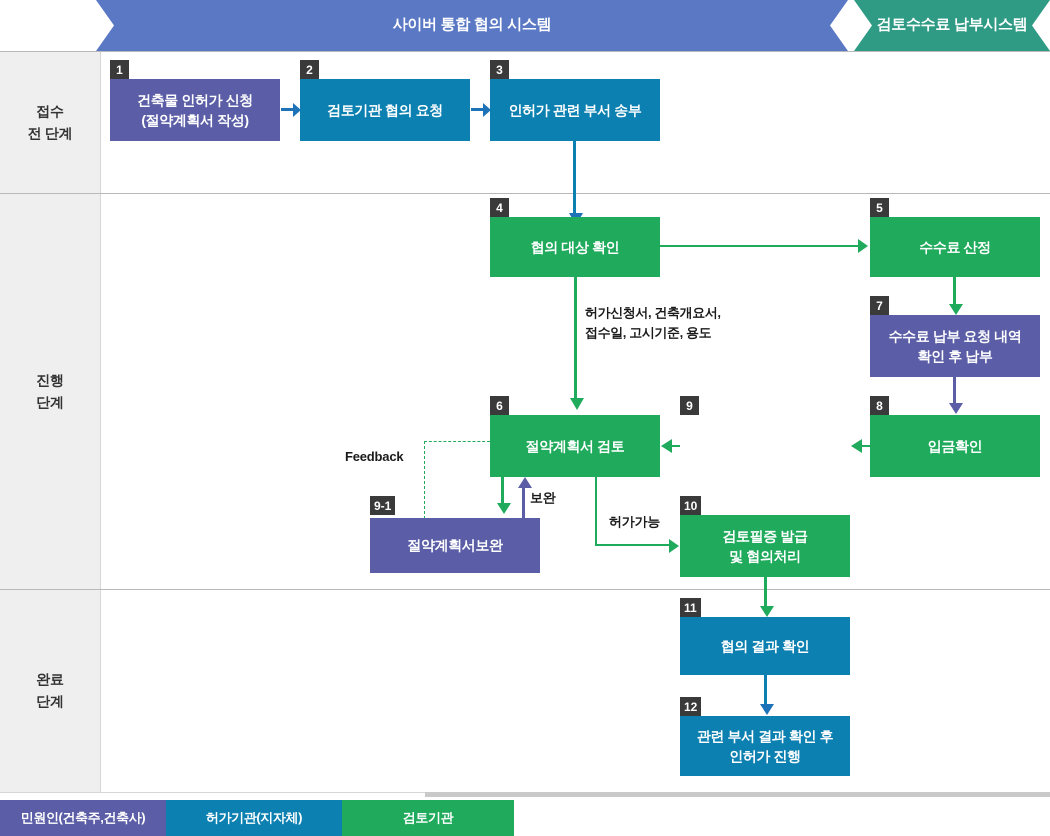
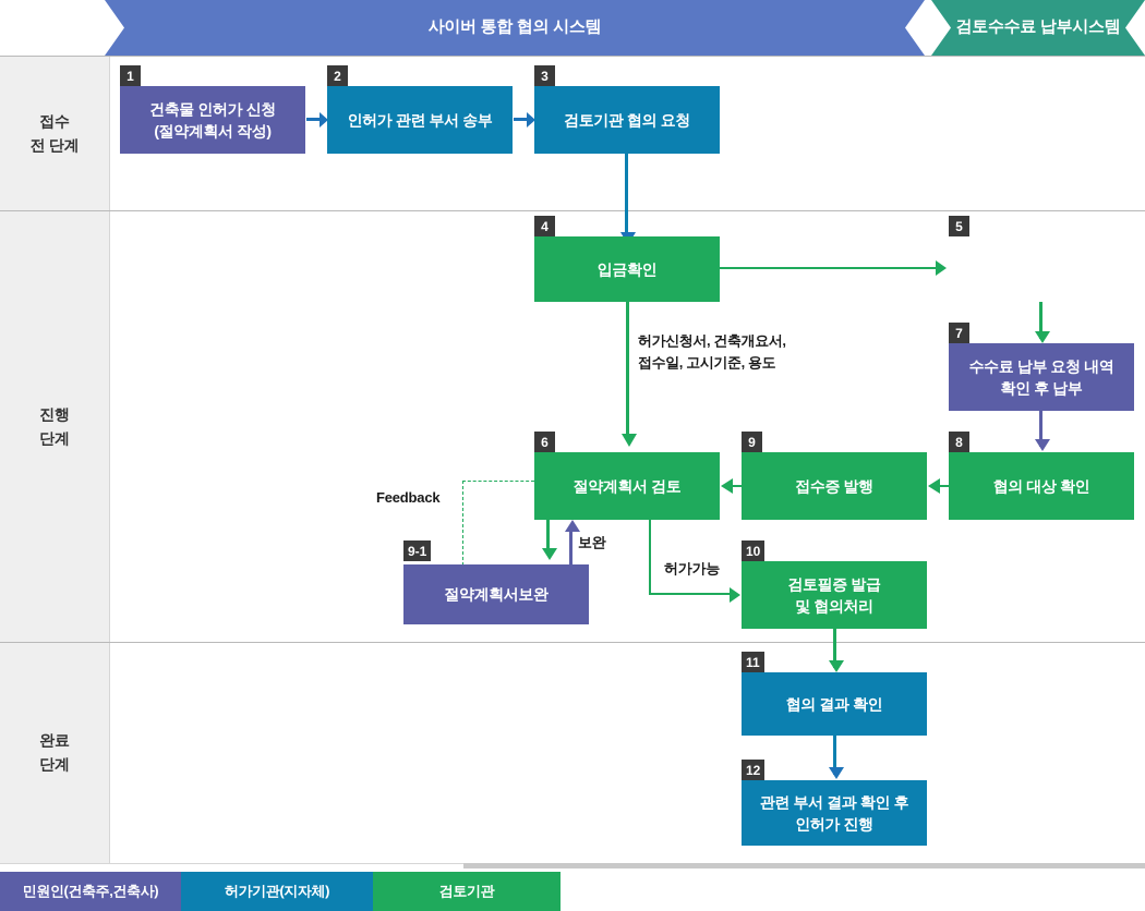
  사이버 통합 협의 시스템
  검토수수료 납부시스템
  접수
  전 단계
  진행
  단계
  완료
  단계
  1
  건축물 인허가 신청
  (절약계획서 작성)
  2
- 검토기관 협의 요청
+ 인허가 관련 부서 송부
  3
- 인허가 관련 부서 송부
+ 검토기관 협의 요청
  4
- 협의 대상 확인
+ 입금확인
  5
- 수수료 산정
  7
  수수료 납부 요청 내역
  확인 후 납부
  8
- 입금확인
+ 협의 대상 확인
  허가신청서, 건축개요서,
  접수일, 고시기준, 용도
  9
+ 접수증 발행
  6
  절약계획서 검토
  Feedback
  보완
  9-1
  절약계획서보완
  허가가능
  10
  검토필증 발급
  및 협의처리
  11
  협의 결과 확인
  12
  관련 부서 결과 확인 후
  인허가 진행
  민원인(건축주,건축사)
  허가기관(지자체)
  검토기관
